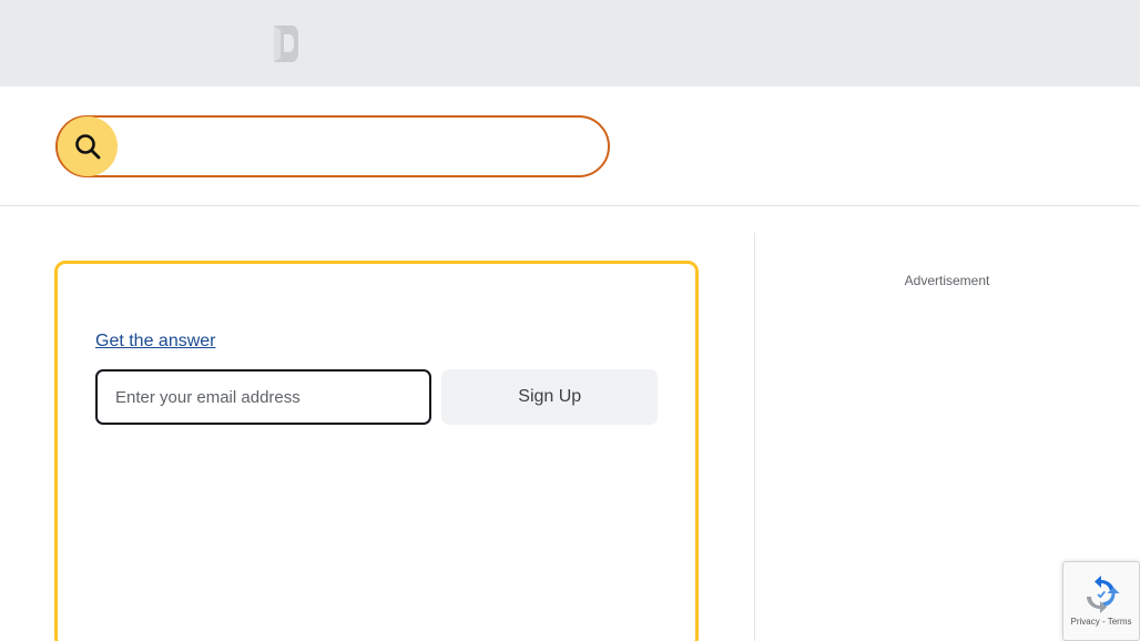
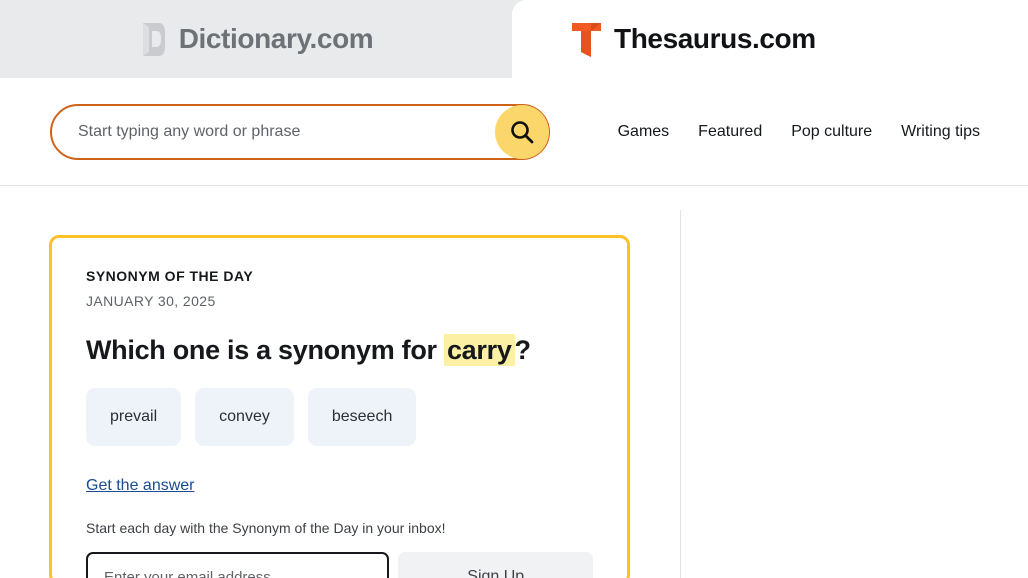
+ Dictionary.com
+ Thesaurus.com
+ Start typing any word or phrase
+ Games
+ Featured
+ Pop culture
+ Writing tips
+ SYNONYM OF THE DAY
+ JANUARY 30, 2025
+ Which one is a synonym for carry?
+ prevail
+ convey
+ beseech
  Get the answer
+ Start each day with the Synonym of the Day in your inbox!
  Enter your email address
  Sign Up
- Advertisement
- Privacy - Terms
